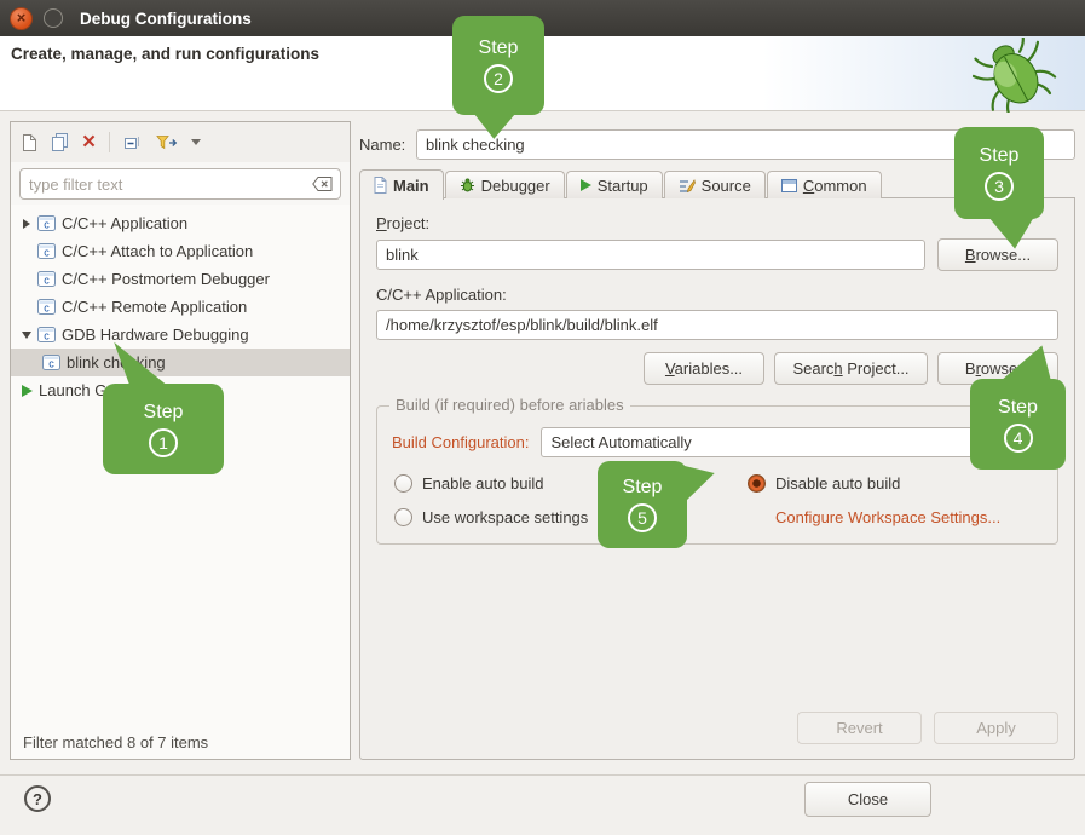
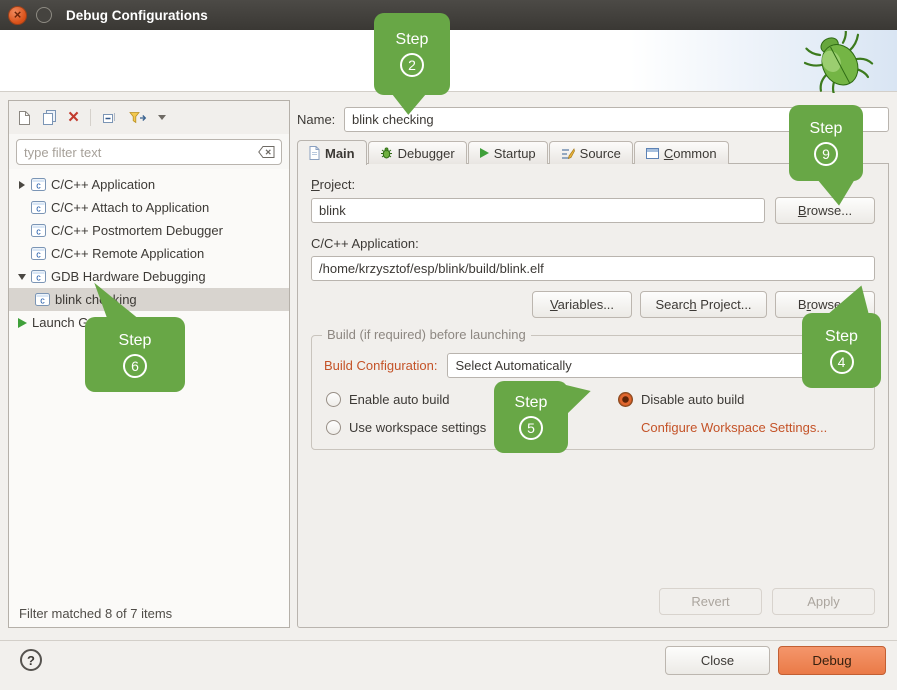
  ×
  Debug Configurations
- Create, manage, and run configurations
  ×
  type filter text
  c
  C/C++ Application
  c
  C/C++ Attach to Application
  c
  C/C++ Postmortem Debugger
  c
  C/C++ Remote Application
  c
  GDB Hardware Debugging
  c
  blink chking
  Filter matched 8 of 7 items
  Name:
  blink checking
  Main
  Debugger
  Startup
  Source
  Common
  Project:
  blink
  Browse...
  C/C++ Application:
  /home/krzysztof/esp/blink/build/blink.elf
  Variables...
  Search Project...
- Build (if required) before ariables
+ Build (if required) before launching
  Build Configuration:
  Select Automatically
  Enable auto build
  Disable auto build
  Use workspace settings
  Configure Workspace Settings...
  Revert
  Apply
  ?
  Close
+ Debug
  Step
- 1
+ 6
  Step
  2
  Step
- 3
+ 9
  Step
  4
  Step
  5
